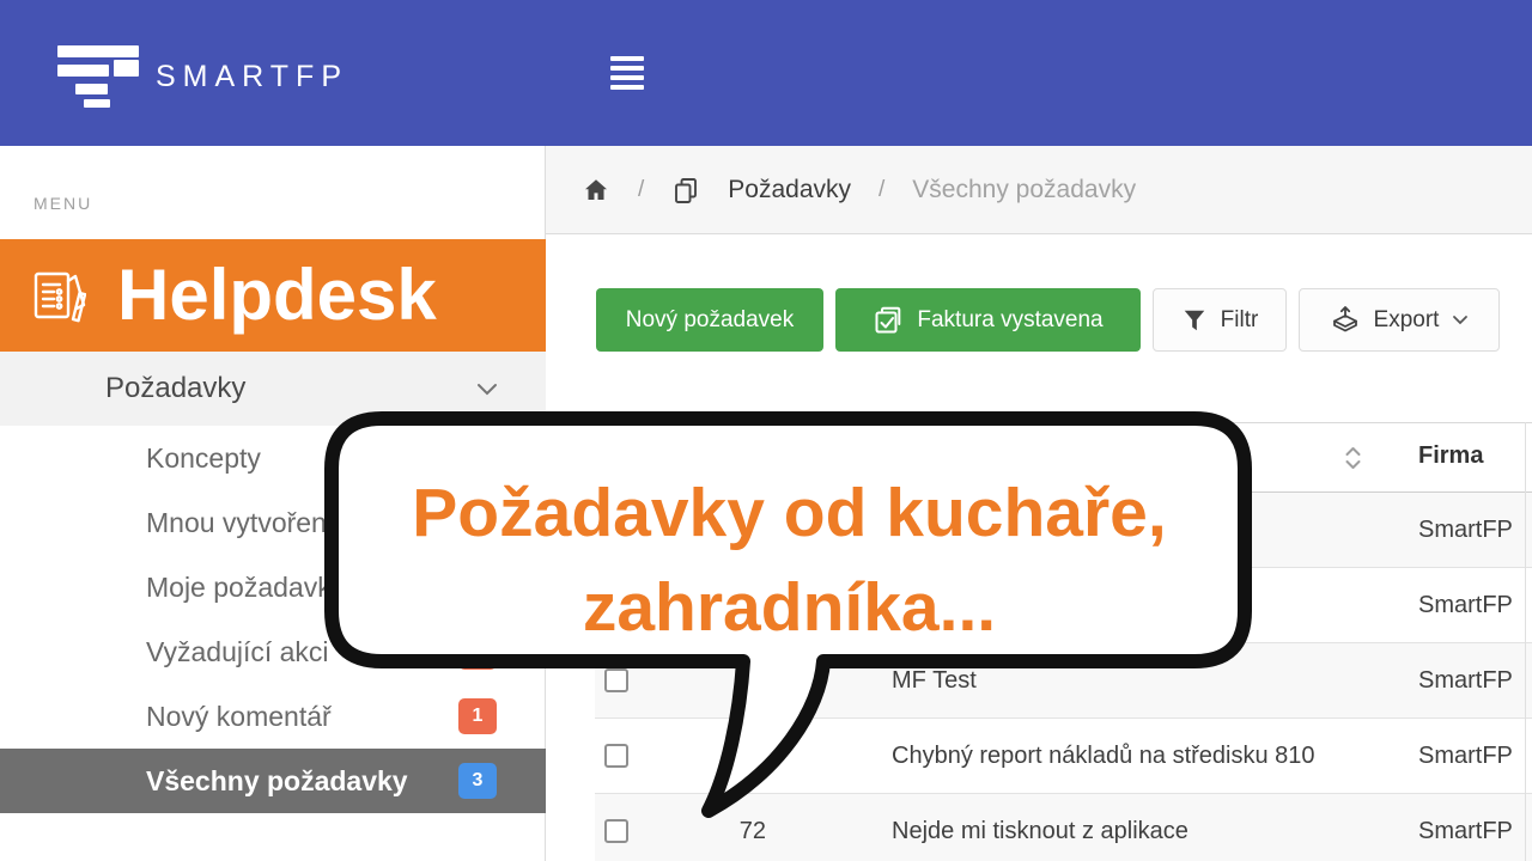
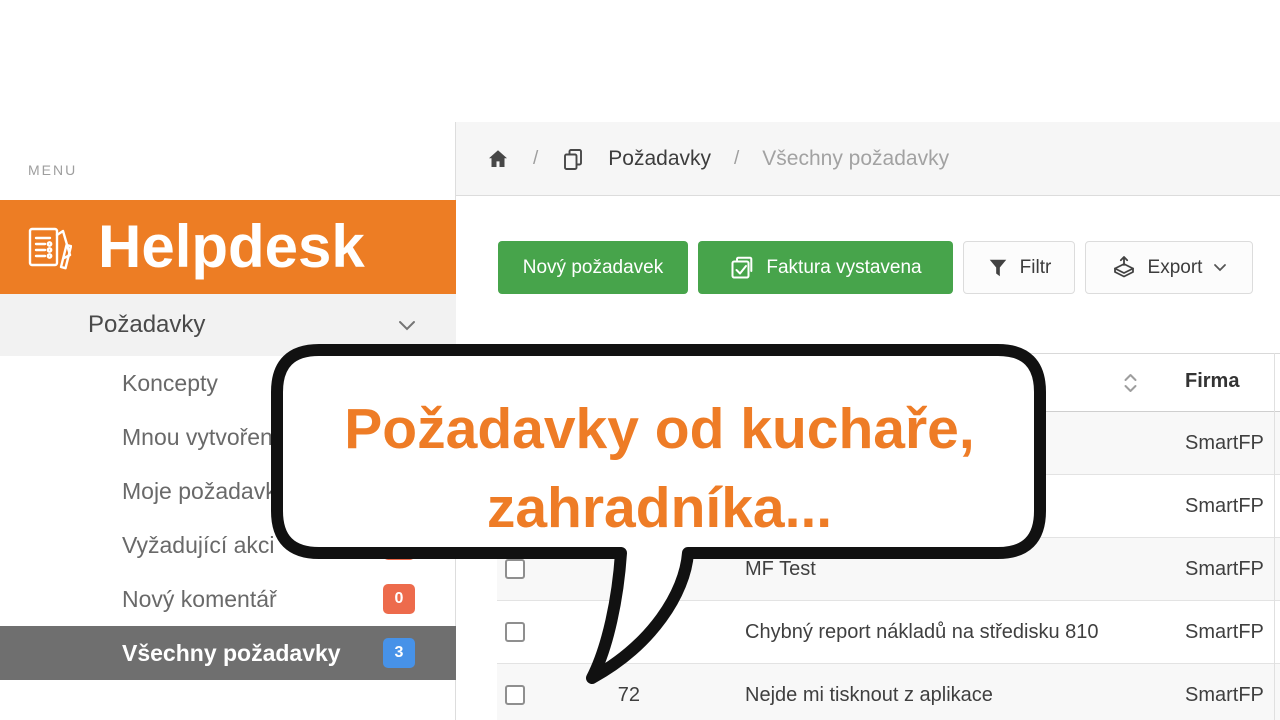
- SMARTFP
  MENU
  Helpdesk
  Požadavky
  Koncepty
  Mnou vytvořen
  Moje požadavk
  Vyžadující akci
  Nový komentář
- 1
+ 0
  Všechny požadavky
  3
  /
  Požadavky
  /
  Všechny požadavky
  Nový požadavek
  Faktura vystavena
  Filtr
  Export
  Firma
  SmartFP
  SmartFP
  MF Test
  SmartFP
  Chybný report nákladů na středisku 810
  SmartFP
  72
  Nejde mi tisknout z aplikace
  SmartFP
  Požadavky od kuchaře,
  zahradníka...
